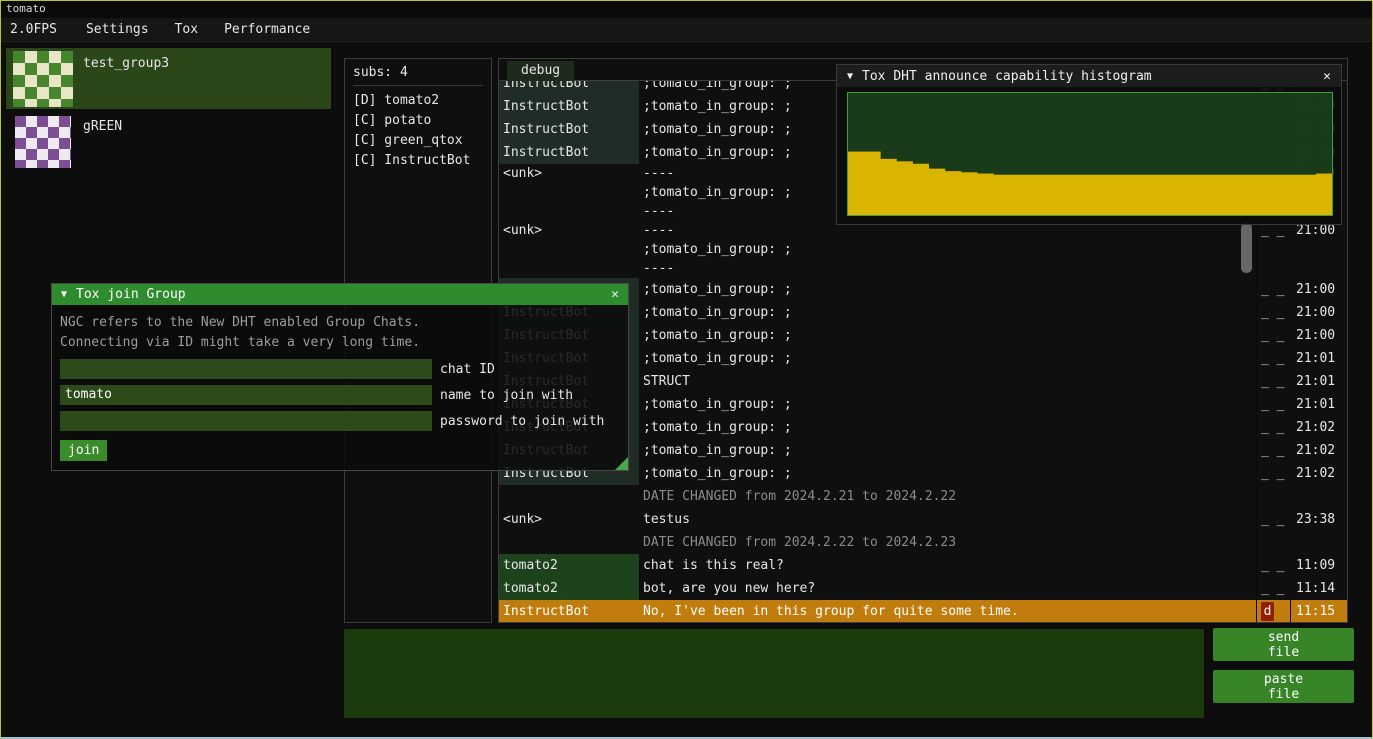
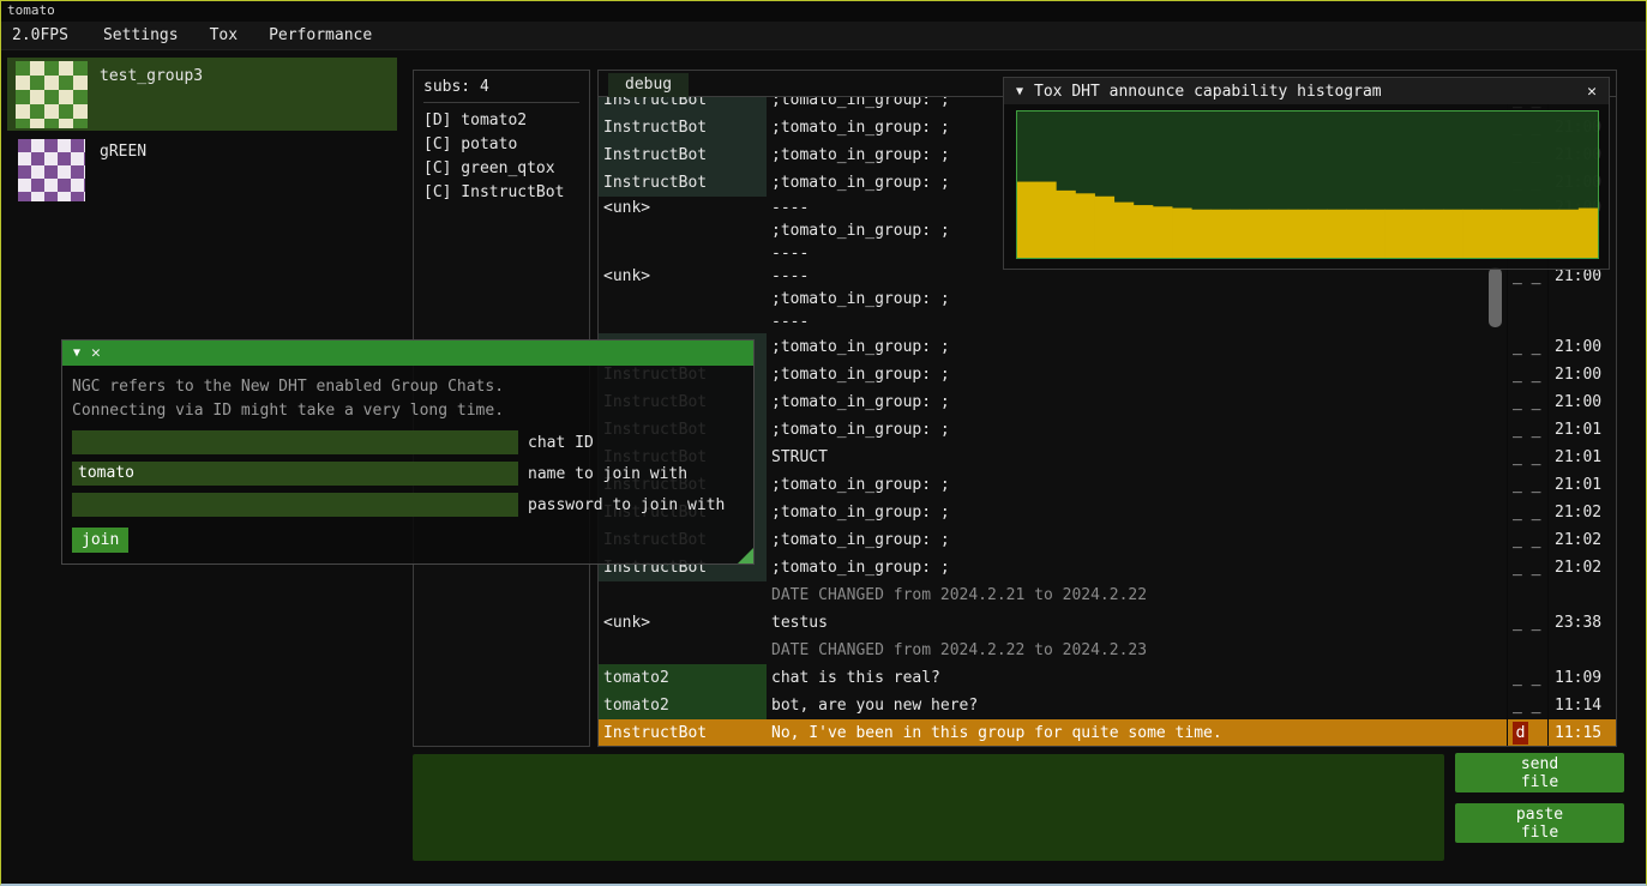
  tomato
  2.0FPS
  Settings
  Tox
  Performance
  test_group3
  gREEN
  subs: 4
  [D] tomato2
  [C] potato
  [C] green_qtox
  [C] InstructBot
  debug
  InstructBot
  ;tomato_in_group: ;
  InstructBot
  ;tomato_in_group: ;
  InstructBot
  ;tomato_in_group: ;
  InstructBot
  ;tomato_in_group: ;
  <unk>
  ----
  ;tomato_in_group: ;
  ----
  <unk>
  ----
  ;tomato_in_group: ;
  ----
  _ _
  21:00
  ;tomato_in_group: ;
  _ _
  21:00
  InstructBot
  ;tomato_in_group: ;
  _ _
  21:00
  InstructBot
  ;tomato_in_group: ;
  _ _
  21:00
  InstructBot
  ;tomato_in_group: ;
  _ _
  21:01
  InstructBot
  STRUCT
  _ _
  21:01
  InstructBot
  ;tomato_in_group: ;
  _ _
  21:01
  InstructBot
  ;tomato_in_group: ;
  _ _
  21:02
  InstructBot
  ;tomato_in_group: ;
  _ _
  21:02
  InstructBot
  ;tomato_in_group: ;
  _ _
  21:02
  DATE CHANGED from 2024.2.21 to 2024.2.22
  <unk>
  testus
  _ _
  23:38
  DATE CHANGED from 2024.2.22 to 2024.2.23
  tomato2
  chat is this real?
  _ _
  11:09
  tomato2
  bot, are you new here?
  _ _
  11:14
  InstructBot
  No, I've been in this group for quite some time.
  d
  11:15
  send
  file
  paste
  file
  ▼
- Tox join Group
  ✕
  NGC refers to the New DHT enabled Group Chats.
  Connecting via ID might take a very long time.
  chat ID
  tomato
  name to join with
  password to join with
  join
  ▼
  Tox DHT announce capability histogram
  ✕
